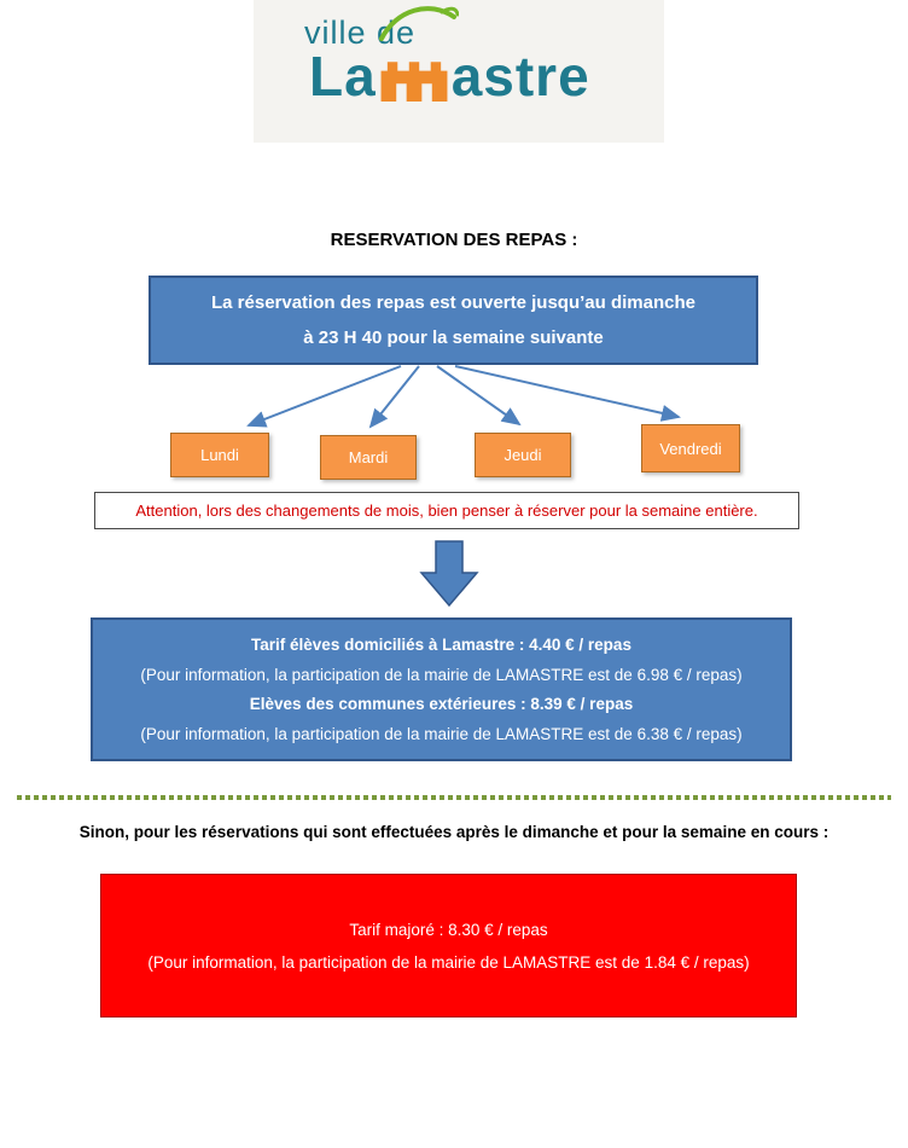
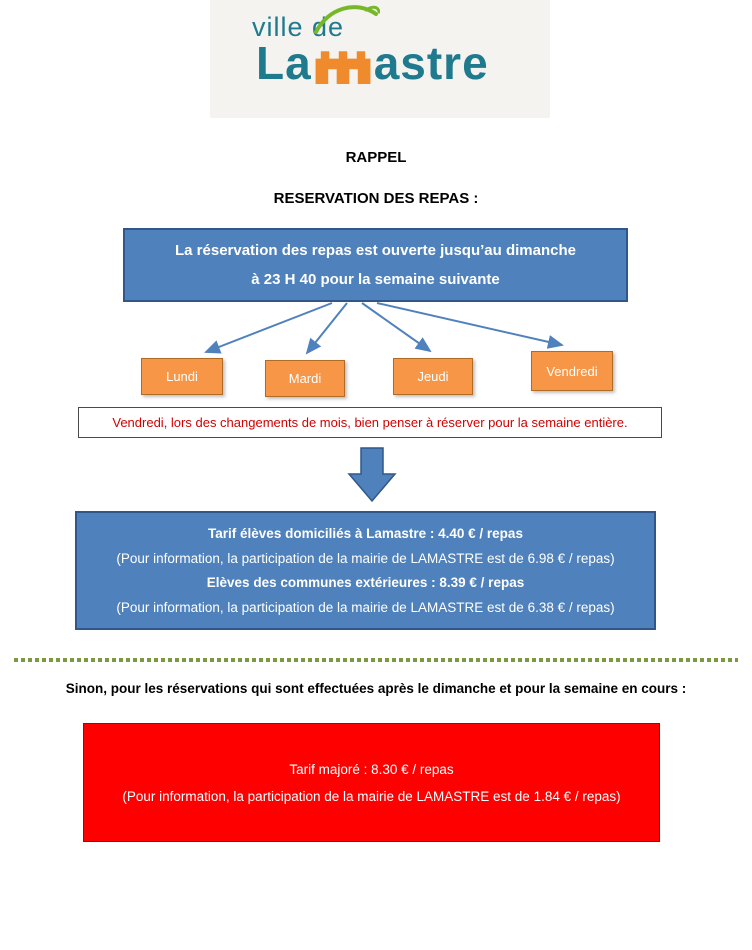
  villee
  La
  astre
+ RAPPEL
  RESERVATION DES REPAS :
  La réservation des repas est ouverte jusqu’au dimanche
  à 23 H 40 pour la semaine suivante
  Lundi
  Mardi
  Jeudi
  Vendredi
- Attention, lors des changements de mois, bien penser à réserver pour la semaine entière.
+ Vendredi, lors des changements de mois, bien penser à réserver pour la semaine entière.
  Tarif élèves domiciliés à Lamastre : 4.40 € / repas
  (Pour information, la participation de la mairie de LAMASTRE est de 6.98 € / repas)
  Elèves des communes extérieures : 8.39 € / repas
  (Pour information, la participation de la mairie de LAMASTRE est de 6.38 € / repas)
  Sinon, pour les réservations qui sont effectuées après le dimanche et pour la semaine en cours :
  Tarif majoré : 8.30 € / repas
  (Pour information, la participation de la mairie de LAMASTRE est de 1.84 € / repas)
